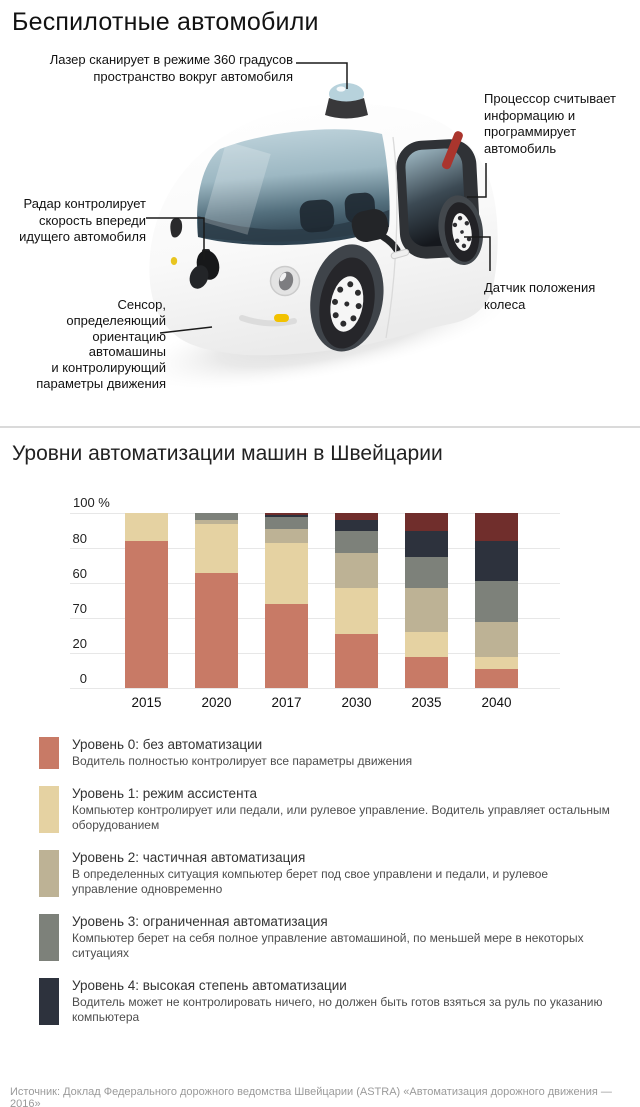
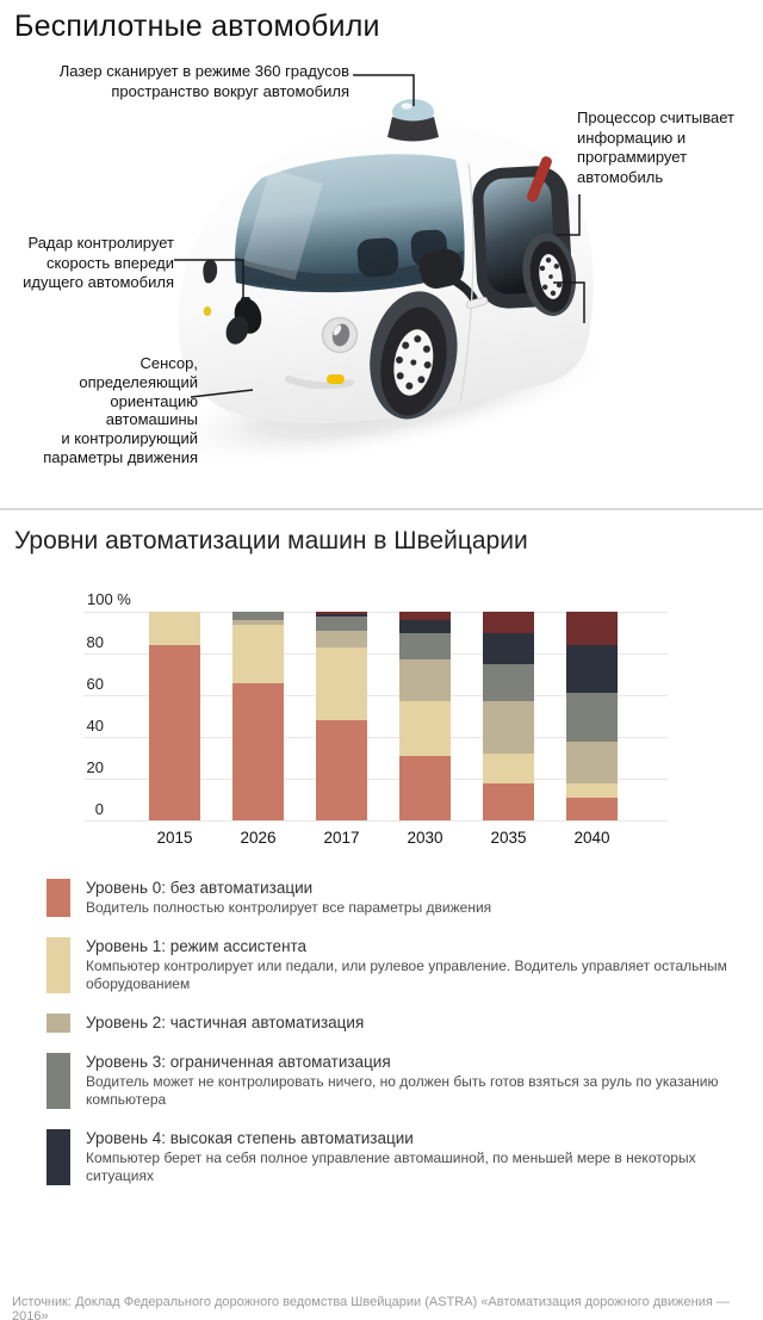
  Беспилотные автомобили
  Лазер сканирует в режиме 360 градусов
  пространство вокруг автомобиля
  Процессор считывает
  информацию и
  программирует
  автомобиль
  Радар контролирует
  скорость впереди
  идущего автомобиля
- Датчик положения
- колеса
  Сенсор,
  определеяющий
  ориентацию
  автомашины
  и контролирующий
  параметры движения
  Уровни автоматизации машин в Швейцарии
  100 %
  80
  60
- 70
+ 40
  20
  0
  2015
- 2020
+ 2026
  2017
  2030
  2035
  2040
  Уровень 0: без автоматизации
  Водитель полностью контролирует все параметры движения
  Уровень 1: режим ассистента
  Компьютер контролирует или педали, или рулевое управление. Водитель управляет остальным оборудованием
  Уровень 2: частичная автоматизация
- В определенных ситуация компьютер берет под свое управлени и педали, и рулевое управление одновременно
  Уровень 3: ограниченная автоматизация
- Компьютер берет на себя полное управление автомашиной, по меньшей мере в некоторых ситуациях
+ Водитель может не контролировать ничего, но должен быть готов взяться за руль по указанию компьютера
  Уровень 4: высокая степень автоматизации
- Водитель может не контролировать ничего, но должен быть готов взяться за руль по указанию компьютера
+ Компьютер берет на себя полное управление автомашиной, по меньшей мере в некоторых ситуациях
  Источник: Доклад Федерального дорожного ведомства Швейцарии (ASTRA) «Автоматизация дорожного движения — 2016»
